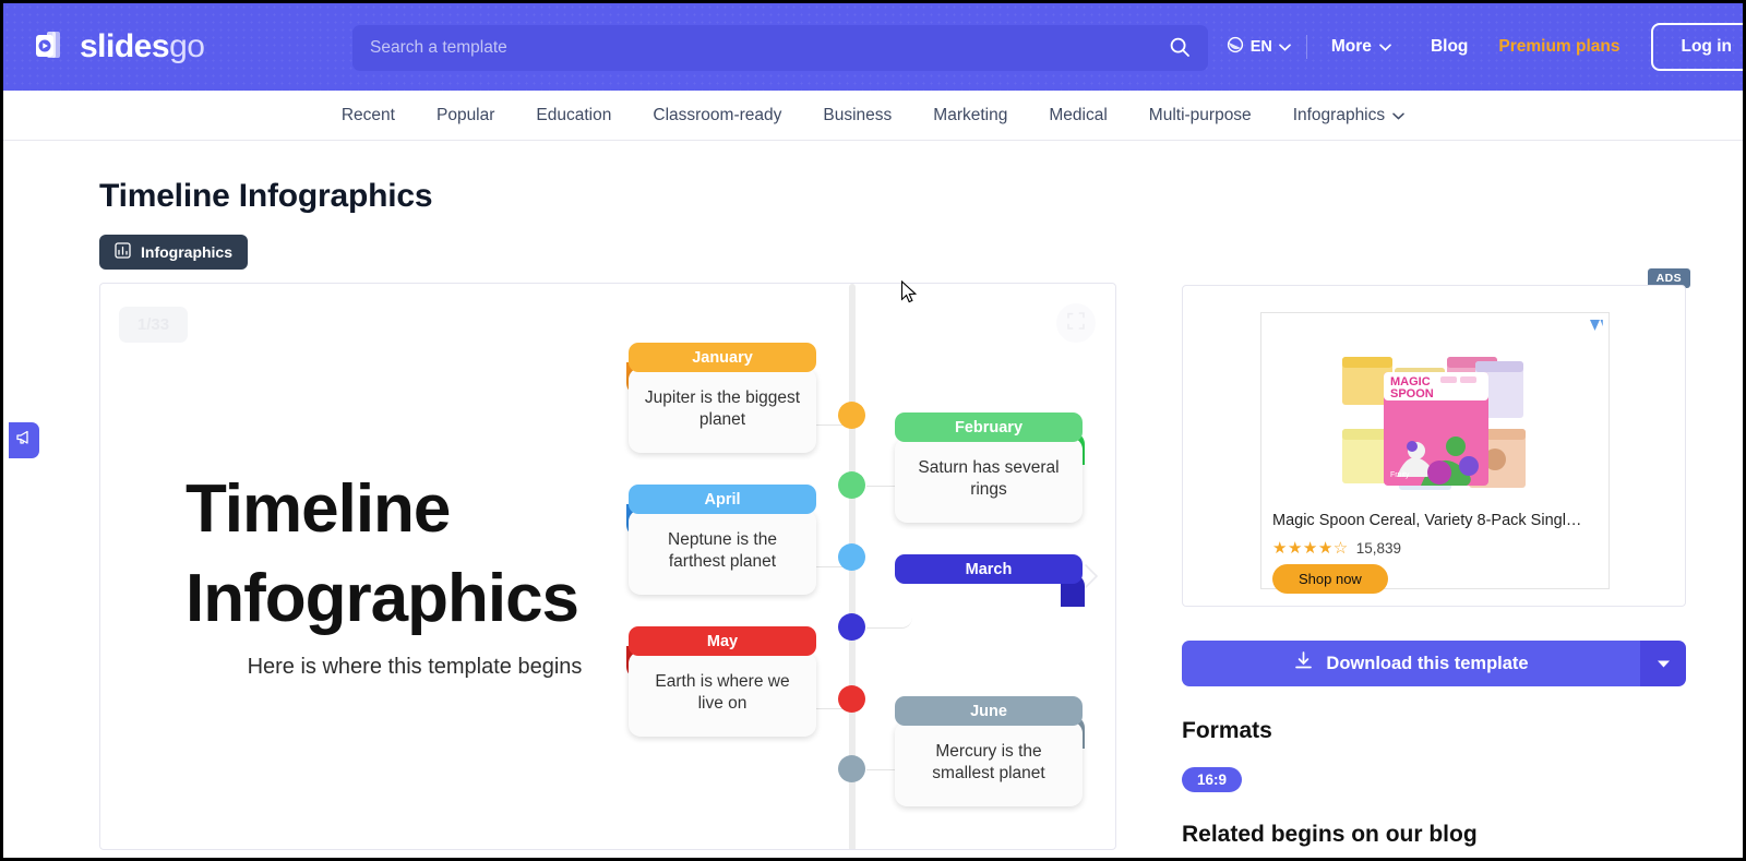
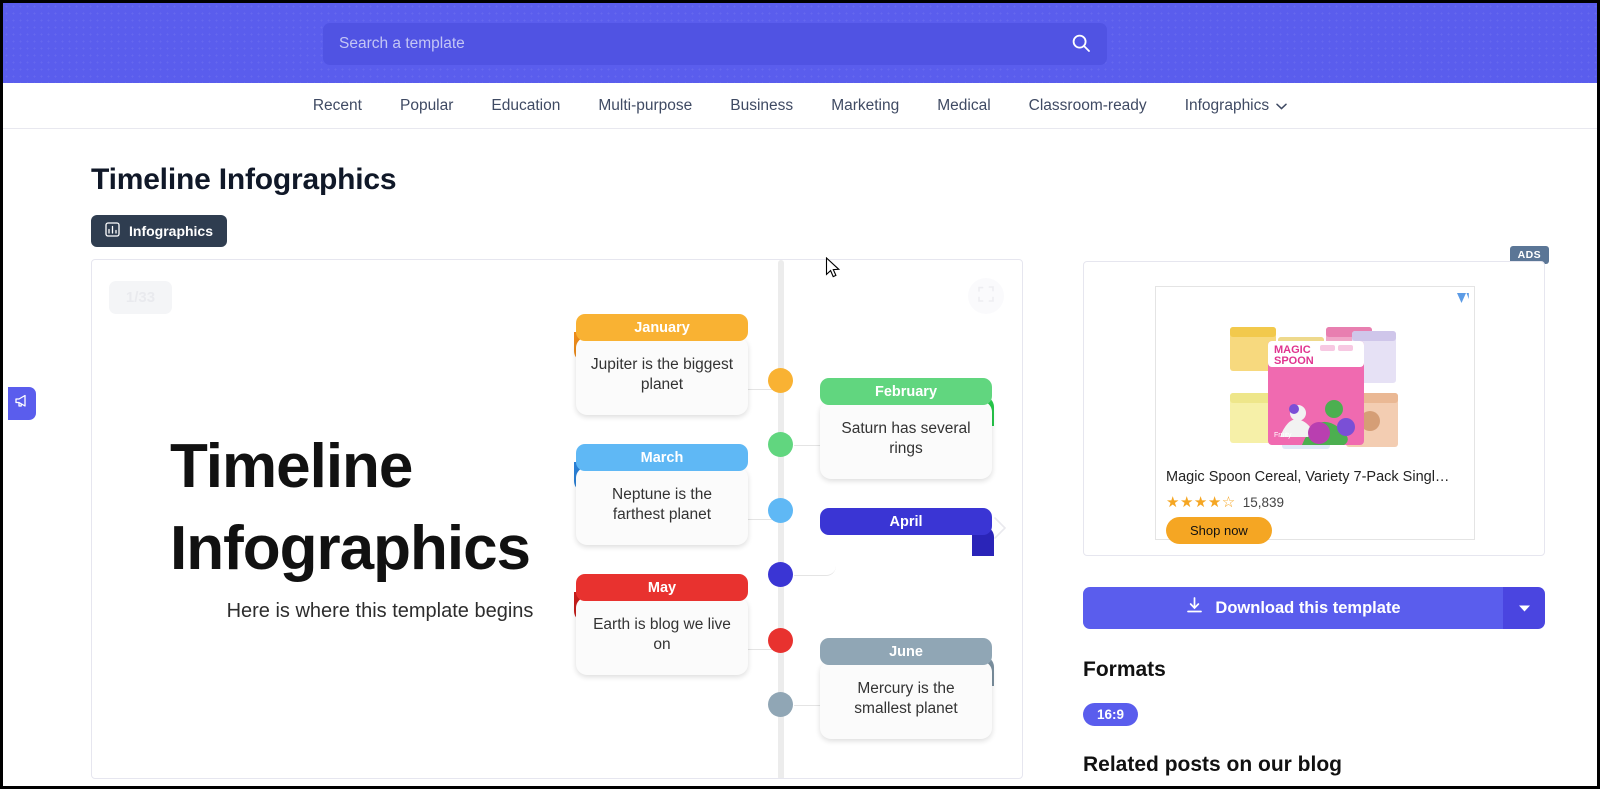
- slidesgo
  Search a template
- EN
- More
- Blog
- Premium plans
- Log in
  Recent
  Popular
  Education
- Classroom-ready
+ Multi-purpose
  Business
  Marketing
  Medical
- Multi-purpose
+ Classroom-ready
  Infographics
  Timeline Infographics
  Infographics
  Timeline Infographics
  Here is where this template begins
  January
  Jupiter is the biggest planet
  February
  Saturn has several rings
- April
+ March
  Neptune is the farthest planet
- March
+ April
  May
- Earth is where we live on
+ Earth is blog we live on
  June
  Mercury is the smallest planet
  ADS
  MAGIC
  SPOON
- Magic Spoon Cereal, Variety 8-Pack Singl…
+ Magic Spoon Cereal, Variety 7-Pack Singl…
  ★★★★☆
  15,839
  Shop now
  Download this template
  Formats
  16:9
- Related begins on our blog
+ Related posts on our blog
